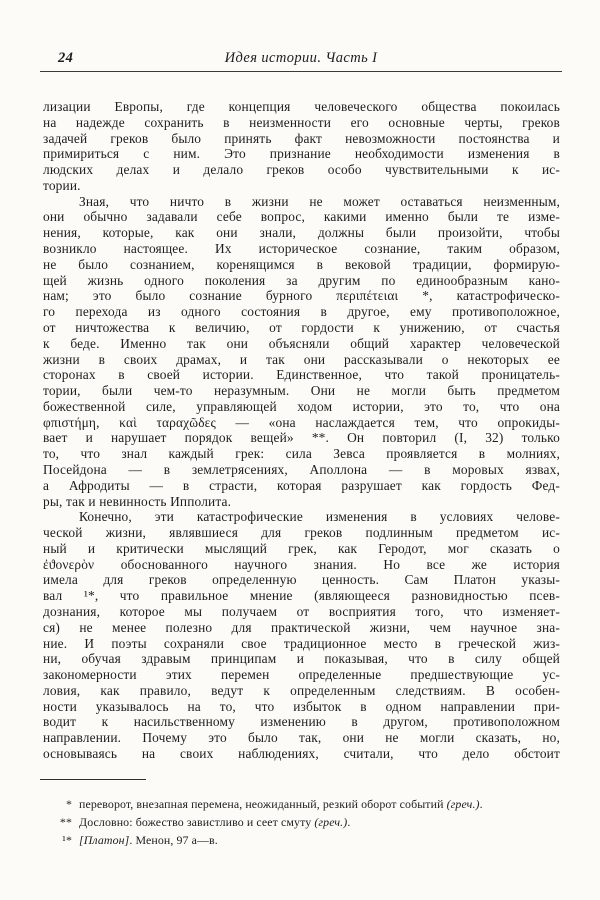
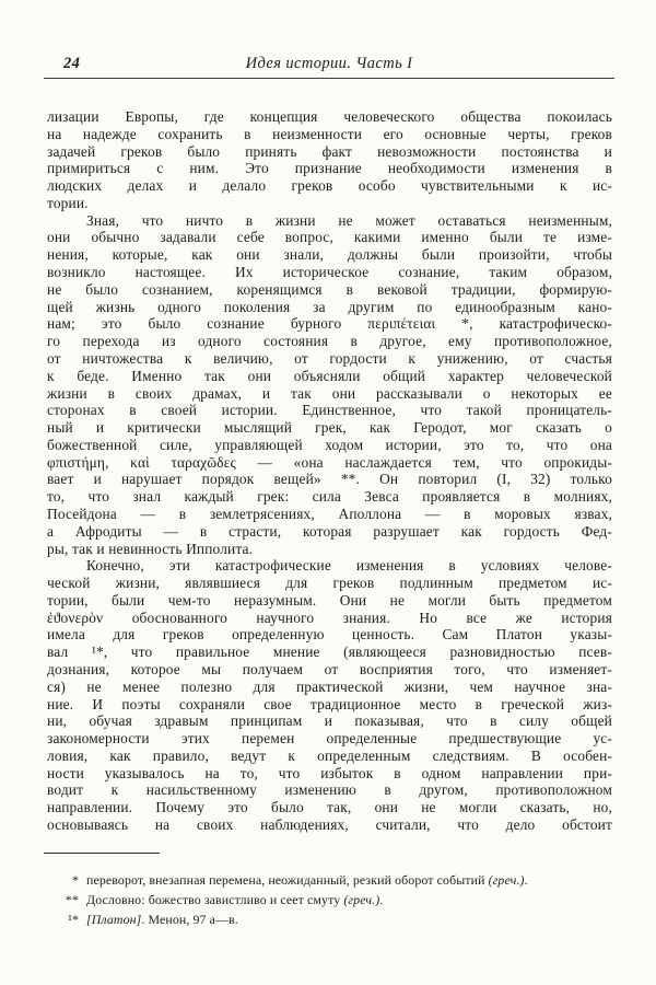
  24
  Идея истории. Часть I
  лизации Европы, где концепция человеческого общества покоилась
  на надежде сохранить в неизменности его основные черты, греков
  задачей греков было принять факт невозможности постоянства и
  примириться с ним. Это признание необходимости изменения в
  людских делах и делало греков особо чувствительными к ис-
  тории.
  Зная, что ничто в жизни не может оставаться неизменным,
  они обычно задавали себе вопрос, какими именно были те изме-
  нения, которые, как они знали, должны были произойти, чтобы
  возникло настоящее. Их историческое сознание, таким образом,
  не было сознанием, коренящимся в вековой традиции, формирую-
  щей жизнь одного поколения за другим по единообразным кано-
  нам; это было сознание бурного περιπέτειαι *, катастрофическо-
  го перехода из одного состояния в другое, ему противоположное,
  от ничтожества к величию, от гордости к унижению, от счастья
  к беде. Именно так они объясняли общий характер человеческой
  жизни в своих драмах, и так они рассказывали о некоторых ее
  сторонах в своей истории. Единственное, что такой проницатель-
- тории, были чем-то неразумным. Они не могли быть предметом
+ ный и критически мыслящий грек, как Геродот, мог сказать о
  божественной силе, управляющей ходом истории, это то, что она
  φπιστήμη, καὶ ταραχῶδες — «она наслаждается тем, что опрокиды-
  вает и нарушает порядок вещей» **. Он повторил (I, 32) только
  то, что знал каждый грек: сила Зевса проявляется в молниях,
  Посейдона — в землетрясениях, Аполлона — в моровых язвах,
  а Афродиты — в страсти, которая разрушает как гордость Фед-
  ры, так и невинность Ипполита.
  Конечно, эти катастрофические изменения в условиях челове-
  ческой жизни, являвшиеся для греков подлинным предметом ис-
- ный и критически мыслящий грек, как Геродот, мог сказать о
+ тории, были чем-то неразумным. Они не могли быть предметом
  ἐϑονερὸν обоснованного научного знания. Но все же история
  имела для греков определенную ценность. Сам Платон указы-
  вал ¹*, что правильное мнение (являющееся разновидностью псев-
  дознания, которое мы получаем от восприятия того, что изменяет-
  ся) не менее полезно для практической жизни, чем научное зна-
  ние. И поэты сохраняли свое традиционное место в греческой жиз-
  ни, обучая здравым принципам и показывая, что в силу общей
  закономерности этих перемен определенные предшествующие ус-
  ловия, как правило, ведут к определенным следствиям. В особен-
  ности указывалось на то, что избыток в одном направлении при-
  водит к насильственному изменению в другом, противоположном
  направлении. Почему это было так, они не могли сказать, но,
  основываясь на своих наблюдениях, считали, что дело обстоит
  *
  переворот, внезапная перемена, неожиданный, резкий оборот событий (греч.).
  **
  Дословно: божество завистливо и сеет смуту (греч.).
  ¹*
  [Платон]. Менон, 97 а—в.
